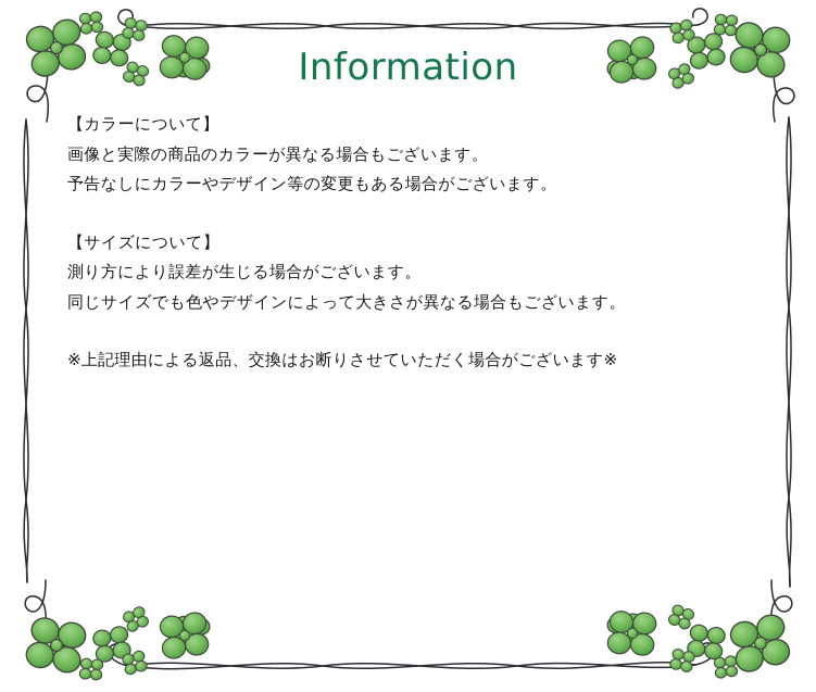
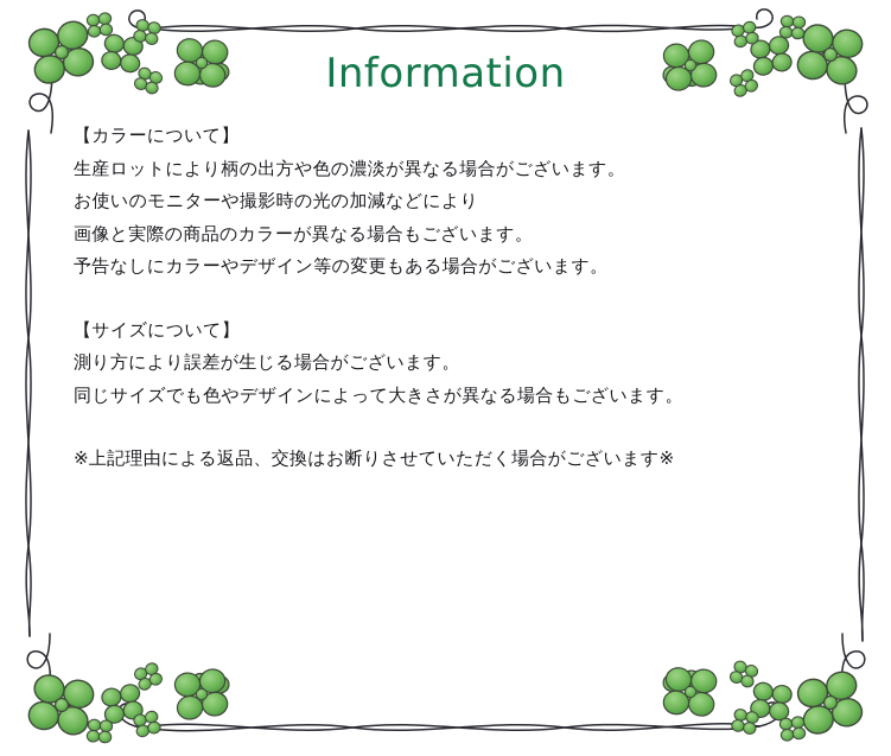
  Information
  【カラーについて】
+ 生産ロットにより柄の出方や色の濃淡が異なる場合がございます。
+ お使いのモニターや撮影時の光の加減などにより
  画像と実際の商品のカラーが異なる場合もございます。
  予告なしにカラーやデザイン等の変更もある場合がございます。
  【サイズについて】
  測り方により誤差が生じる場合がございます。
  同じサイズでも色やデザインによって大きさが異なる場合もございます。
  ※上記理由による返品、交換はお断りさせていただく場合がございます※
